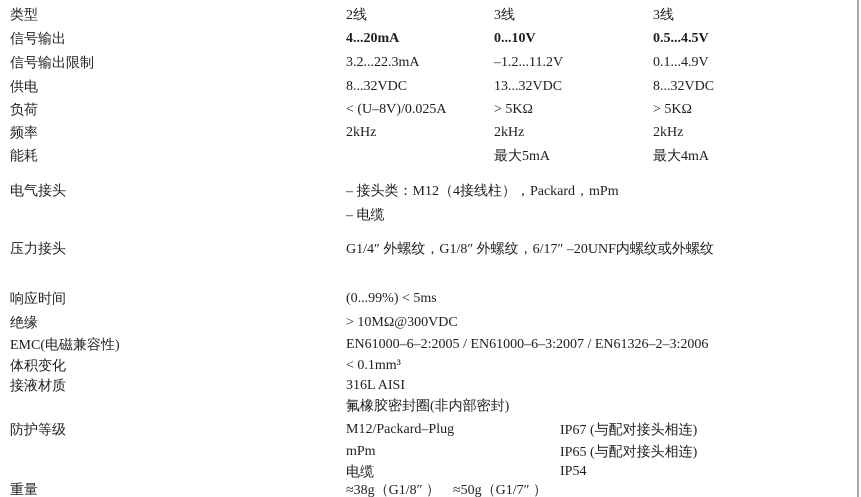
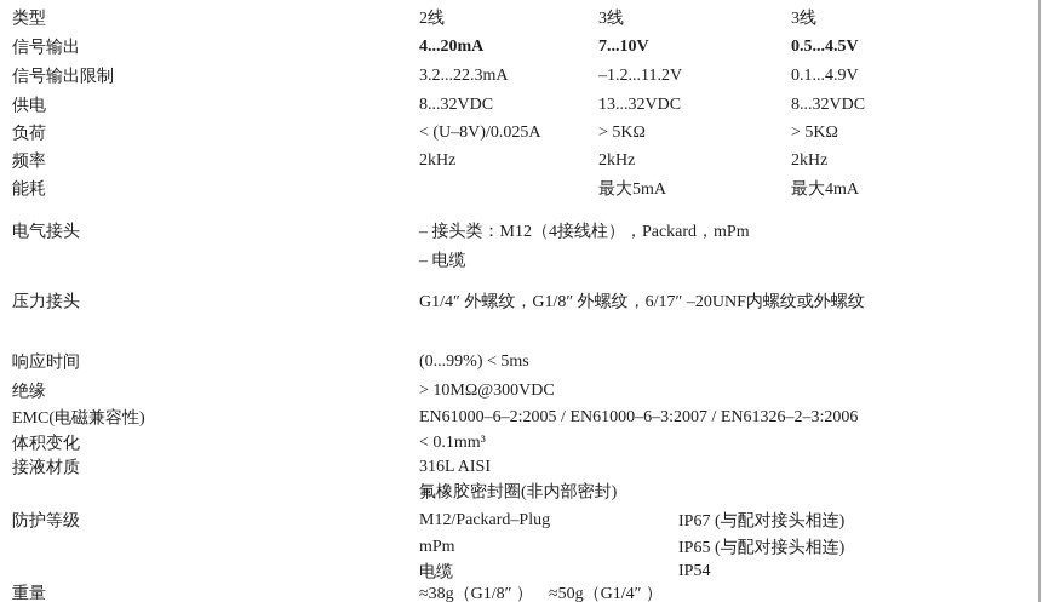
  类型
  2线
  3线
  3线
  信号输出
  4...20mA
- 0...10V
+ 7...10V
  0.5...4.5V
  信号输出限制
  3.2...22.3mA
  –1.2...11.2V
  0.1...4.9V
  供电
  8...32VDC
  13...32VDC
  8...32VDC
  负荷
  < (U–8V)/0.025A
  > 5KΩ
  > 5KΩ
  频率
  2kHz
  2kHz
  2kHz
  能耗
  最大5mA
  最大4mA
  电气接头
  – 接头类：M12（4接线柱），Packard，mPm
  – 电缆
  压力接头
  G1/4″ 外螺纹，G1/8″ 外螺纹，6/17″ –20UNF内螺纹或外螺纹
  响应时间
  (0...99%) < 5ms
  绝缘
  > 10MΩ@300VDC
  EMC(电磁兼容性)
  EN61000–6–2:2005 / EN61000–6–3:2007 / EN61326–2–3:2006
  体积变化
  < 0.1mm³
  接液材质
  316L AISI
  氟橡胶密封圈(非内部密封)
  防护等级
  M12/Packard–Plug
  IP67 (与配对接头相连)
  mPm
  IP65 (与配对接头相连)
  电缆
  IP54
  重量
  ≈38g（G1/8″ ）
- ≈50g（G1/7″ ）
+ ≈50g（G1/4″ ）
